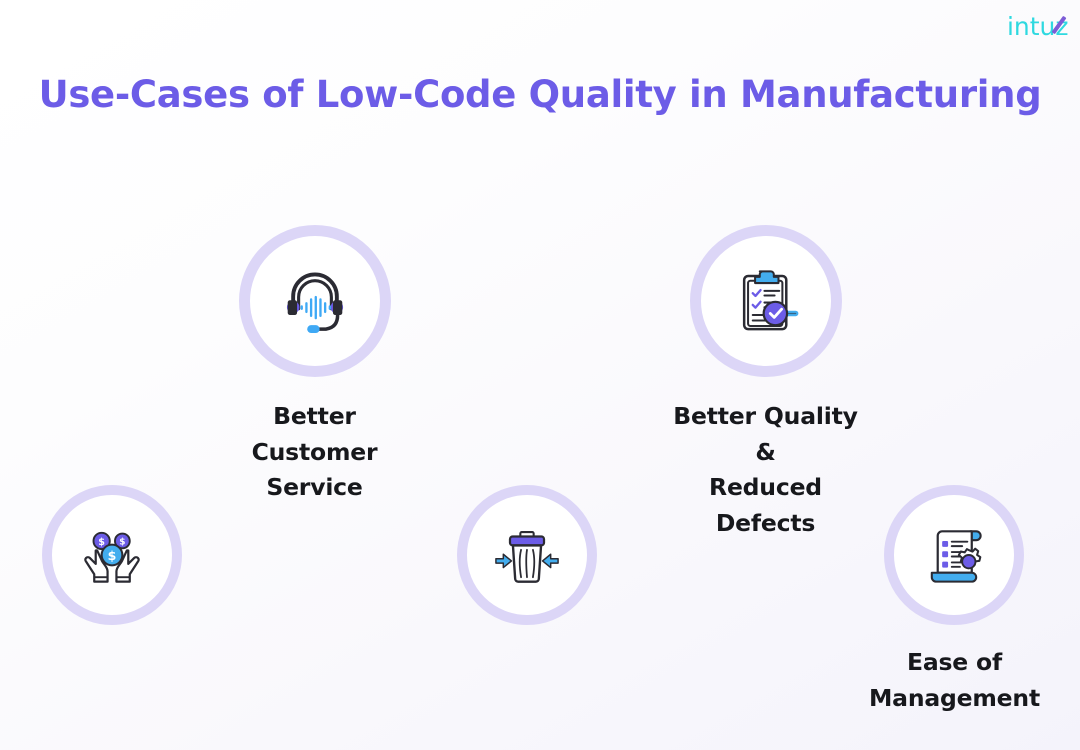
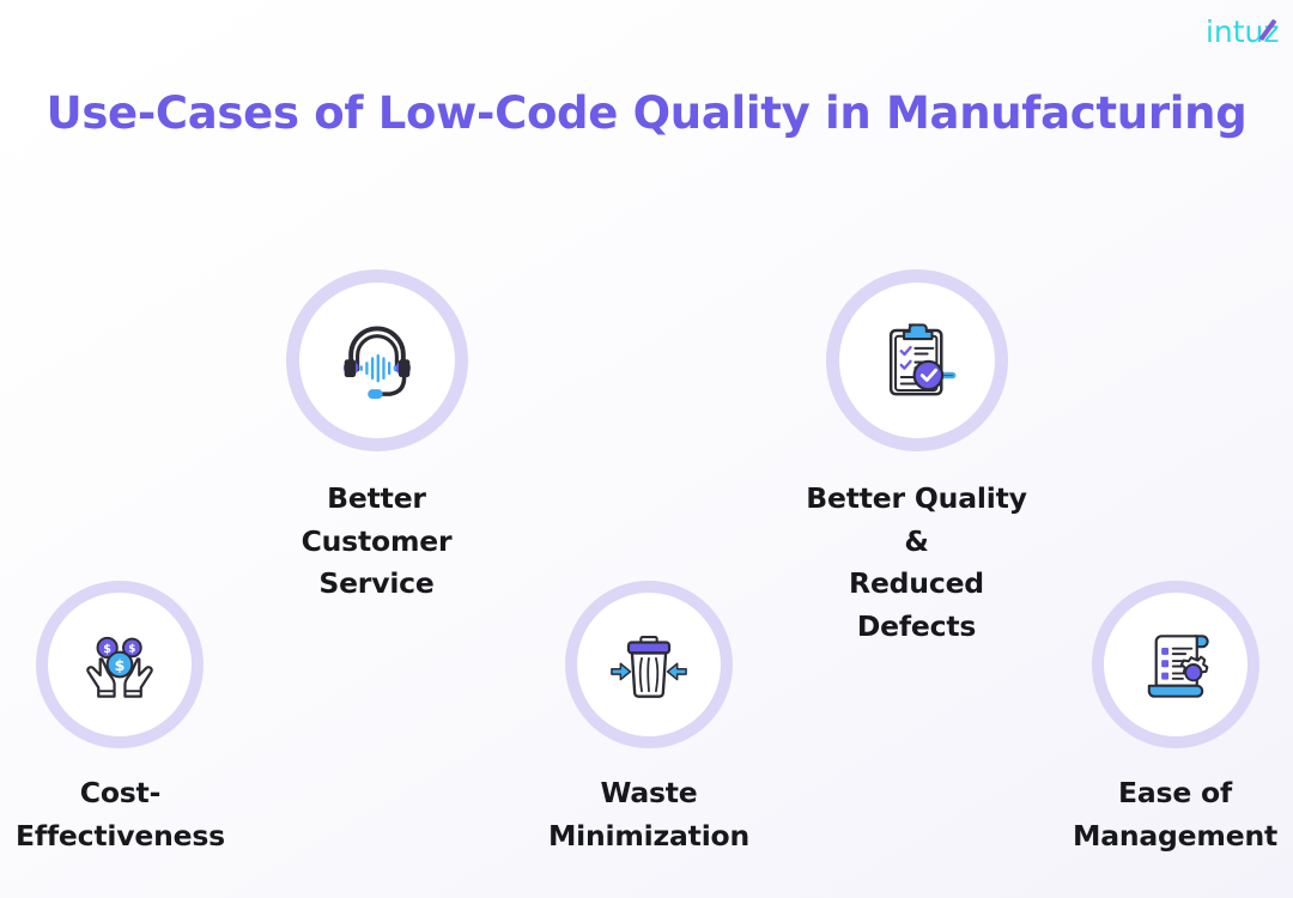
  intu
  z
  Use-Cases of Low-Code Quality in Manufacturing
  Better Customer
  Service
  Better Quality &
  Reduced Defects
  $
  $
  $
+ Cost-
+ Effectiveness
+ Waste
+ Minimization
  Ease of
  Management
